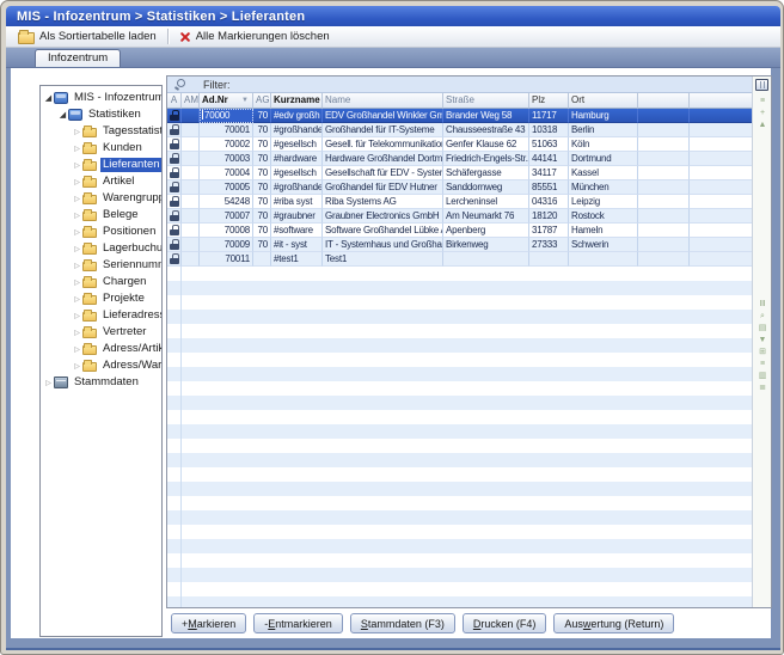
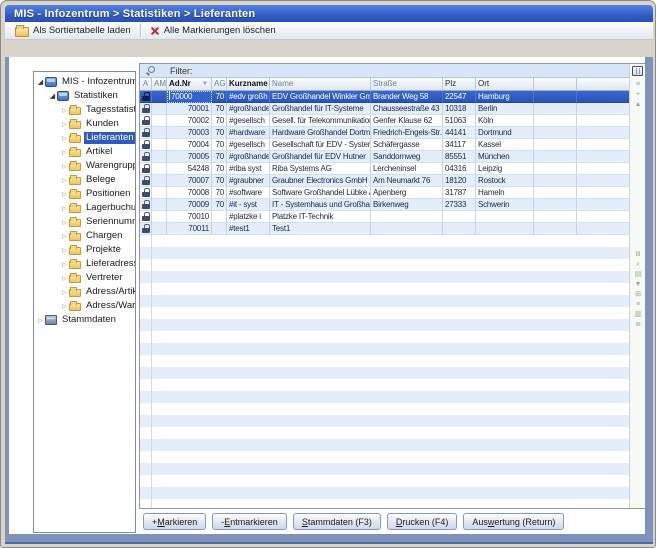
  MIS - Infozentrum > Statistiken > Lieferanten
  Als Sortiertabelle laden
  Alle Markierungen löschen
- Infozentrum
  MIS - Infozentrum
  Statistiken
  Tagesstatist
  Kunden
  Lieferanten
  Artikel
  Warengrup
  Belege
  Positionen
  Lagerbuchu
  Chargen
  Projekte
  Lieferadres
  Vertreter
  Adress/Artik
  Stammdaten
  Filter:
  A
  AM
  Ad.Nr
  AG
  Kurzname
  Name
  Straße
  Plz
  Ort
  70000
  70
  #edv großh
  EDV Großhandel Winkler Gm
  Brander Weg 58
- 11717
+ 22547
  Hamburg
  70001
  70
  #großhande
  Großhandel für IT-Systeme
  Chausseestraße 43
  10318
  Berlin
  70002
  70
  #gesellsch
  Gesell. für Telekommunikatio
  Genfer Klause 62
  51063
  Köln
  70003
  70
  #hardware
  Hardware Großhandel Dortm
  Friedrich-Engels-Str.
  44141
  Dortmund
  70004
  70
  #gesellsch
  Gesellschaft für EDV - Syste
  Schäfergasse
  34117
  Kassel
  70005
  70
  #großhande
  Großhandel für EDV Hutner
  Sanddornweg
  85551
  München
  54248
  70
  #riba syst
  Riba Systems AG
  Lercheninsel
  04316
  Leipzig
  70007
  70
  #graubner
  Graubner Electronics GmbH
  Am Neumarkt 76
  18120
  Rostock
  70008
  70
  #software
  Software Großhandel Lübke
  Apenberg
  31787
  Hameln
  70009
  70
  #it - syst
  IT - Systemhaus und Großha
  Birkenweg
  27333
  Schwerin
+ 70010
+ #platzke i
+ Platzke IT-Technik
  70011
  #test1
  Test1
  +
  M
  arkieren
  -
  E
  ntmarkieren
  S
  tammdaten (F3)
  D
  rucken (F4)
  Aus
  w
  ertung (Return)
